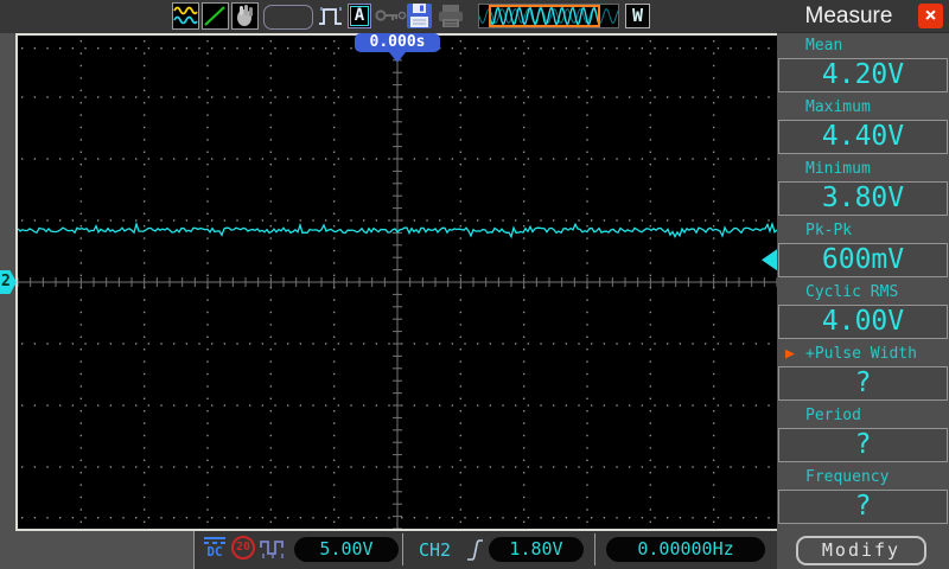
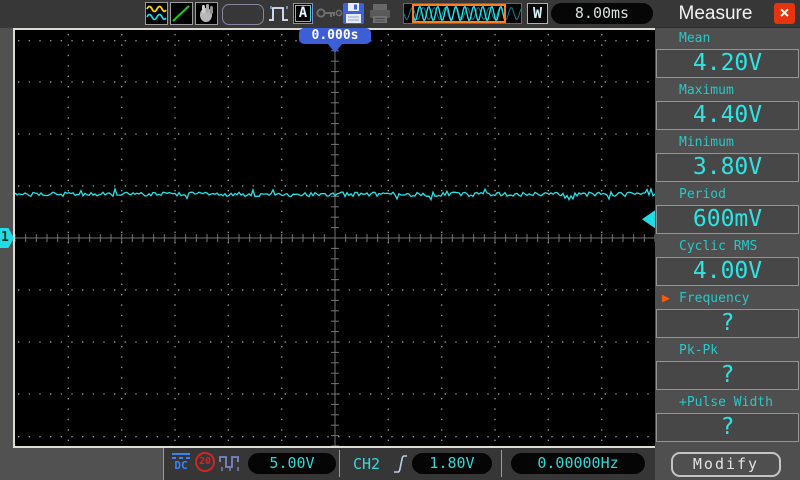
  A
  W
+ 8.00ms
  0.000s
- 2
+ 1
  Measure
  ×
  Mean
  4.20V
  Maximum
  4.40V
  Minimum
  3.80V
- Pk-Pk
+ Period
  600mV
  Cyclic RMS
  4.00V
  ▶
- +Pulse Width
+ Frequency
  ?
- Period
+ Pk-Pk
  ?
- Frequency
+ +Pulse Width
  ?
  Modify
  DC
  20
  5.00V
  CH2
  1.80V
  0.00000Hz
